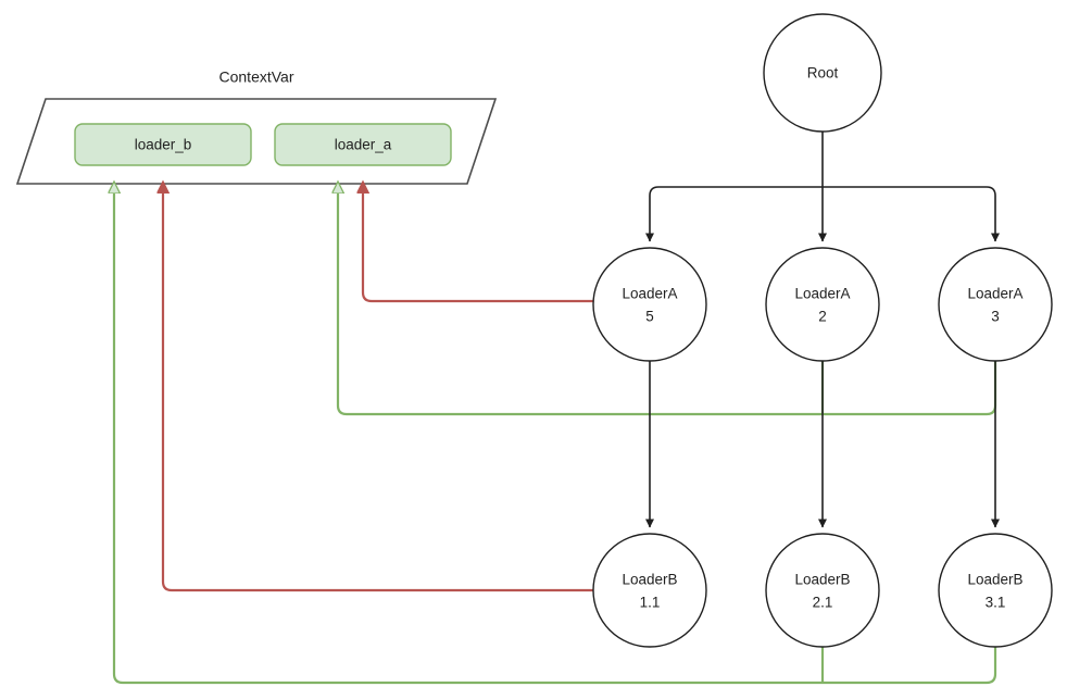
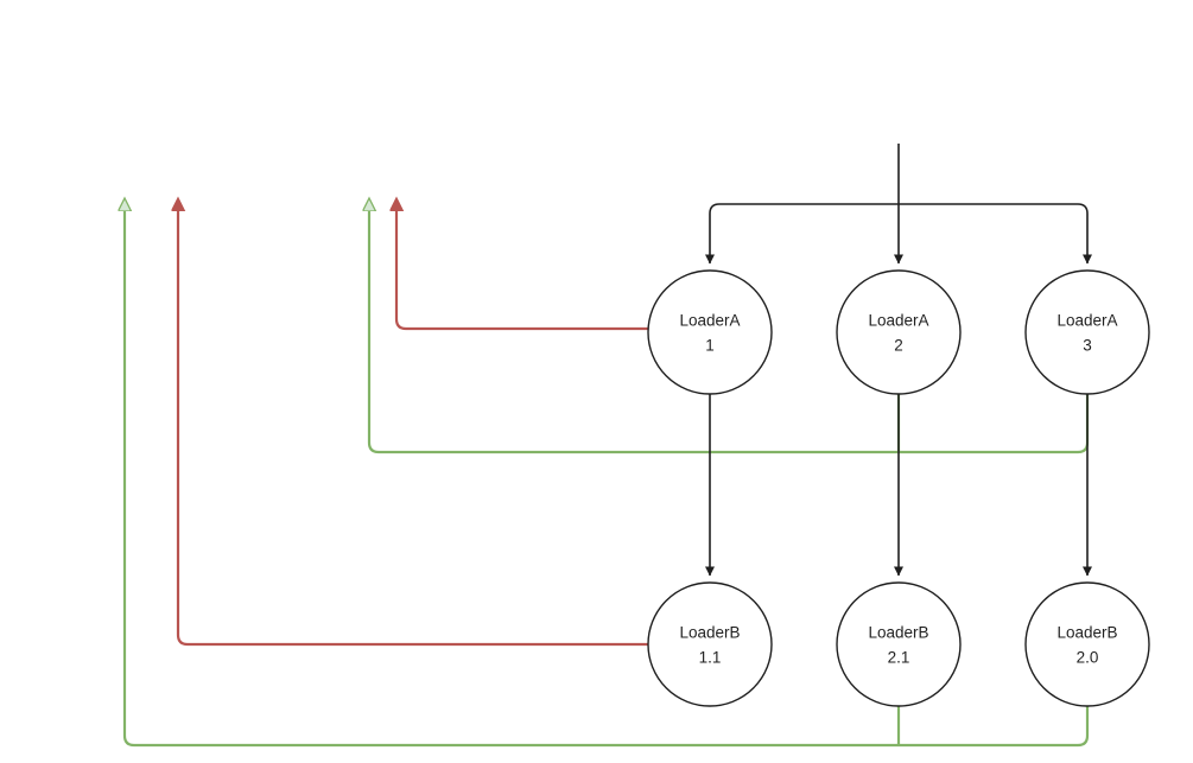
- ContextVar
- loader_b
- loader_a
- Root
  LoaderA
- 5
+ 1
  LoaderA
  2
  LoaderA
  3
  LoaderB
  1.1
  LoaderB
  2.1
  LoaderB
- 3.1
+ 2.0
